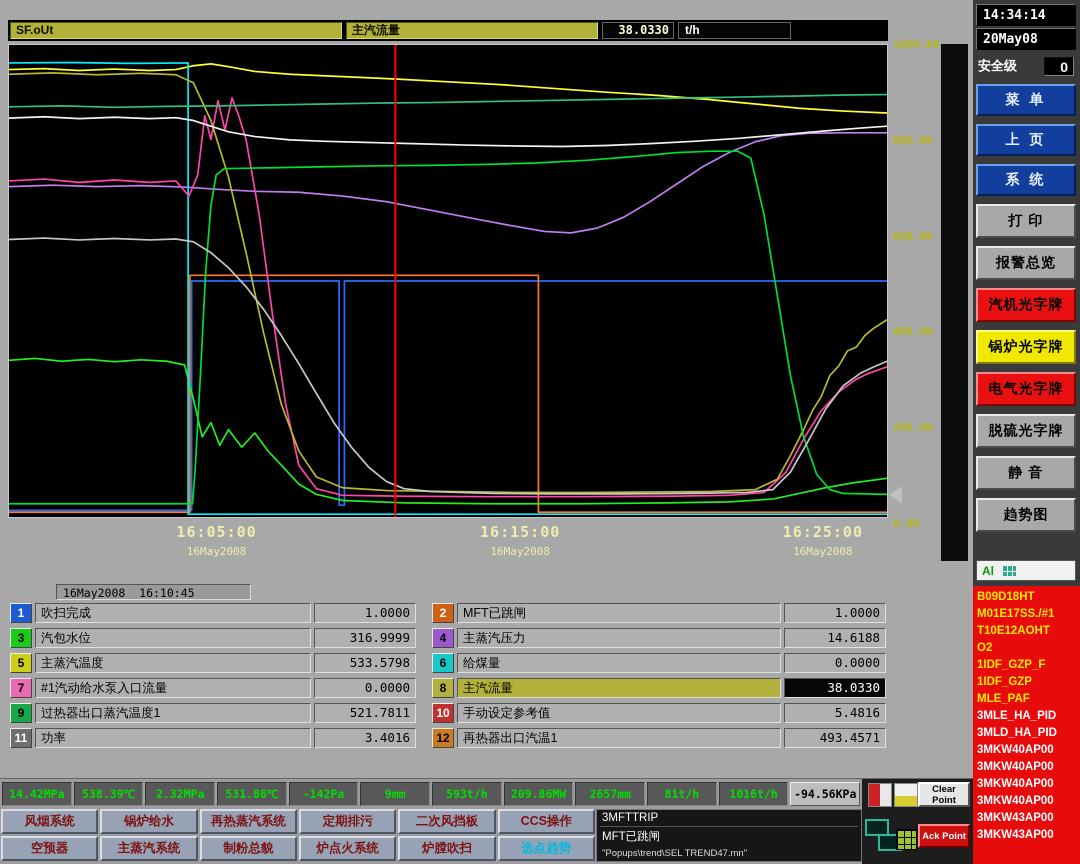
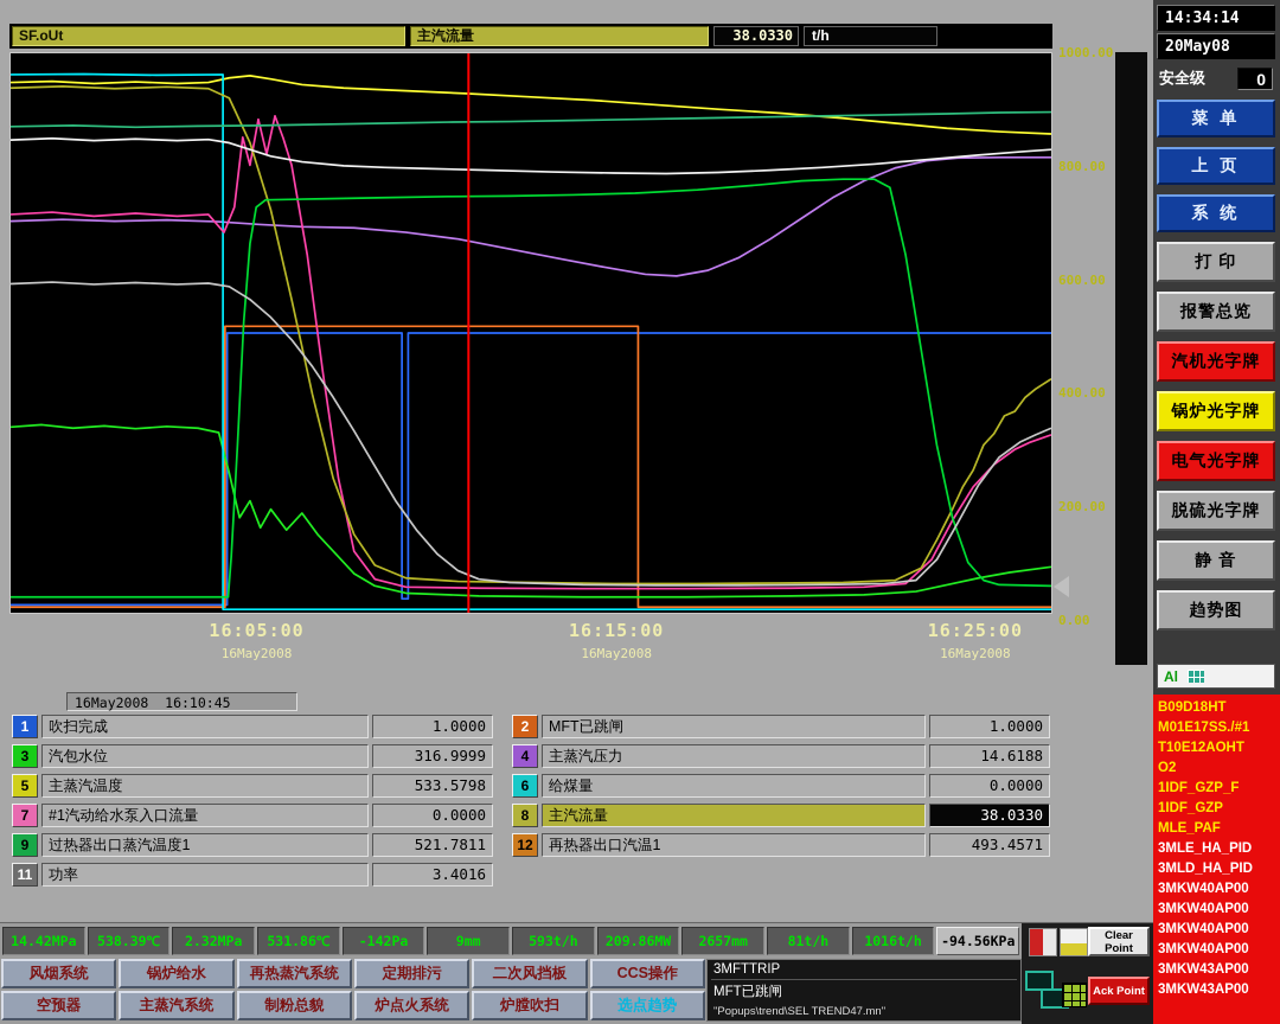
  SF.oUt
  主汽流量
  38.0330
  t/h
  1000.00
  800.00
  600.00
  400.00
  200.00
  0.00
  16:05:00
  16May2008
  16:15:00
  16May2008
  16:25:00
  16May2008
  16May2008 16:10:45
  1
  吹扫完成
  1.0000
  3
  汽包水位
  316.9999
  5
  主蒸汽温度
  533.5798
  7
  #1汽动给水泵入口流量
  0.0000
  9
  过热器出口蒸汽温度1
  521.7811
  11
  功率
  3.4016
  2
  MFT已跳闸
  1.0000
  4
  主蒸汽压力
  14.6188
  6
  给煤量
  0.0000
  8
  主汽流量
  38.0330
- 10
- 手动设定参考值
- 5.4816
  12
  再热器出口汽温1
  493.4571
  14.42MPa
  538.39℃
  2.32MPa
  531.86℃
  -142Pa
  9mm
  593t/h
  209.86MW
  2657mm
  81t/h
  1016t/h
  -94.56KPa
  风烟系统
  锅炉给水
  再热蒸汽系统
  定期排污
  二次风挡板
  CCS操作
  空预器
  主蒸汽系统
  制粉总貌
  炉点火系统
  炉膛吹扫
  选点趋势
  3MFTTRIP
  MFT已跳闸
  "Popups\trend\SEL TREND47.mn"
  Clear Point
  Ack Point
  14:34:14
  20May08
  安全级
  0
  菜 单
  上 页
  系 统
  打 印
  报警总览
  汽机光字牌
  锅炉光字牌
  电气光字牌
  脱硫光字牌
  静 音
  趋势图
  Al
  B09D18HT
  M01E17SS./#1
  T10E12AOHT
  O2
  1IDF_GZP_F
  1IDF_GZP
  MLE_PAF
  3MLE_HA_PID
  3MLD_HA_PID
  3MKW40AP00
  3MKW40AP00
  3MKW40AP00
  3MKW40AP00
  3MKW43AP00
  3MKW43AP00
